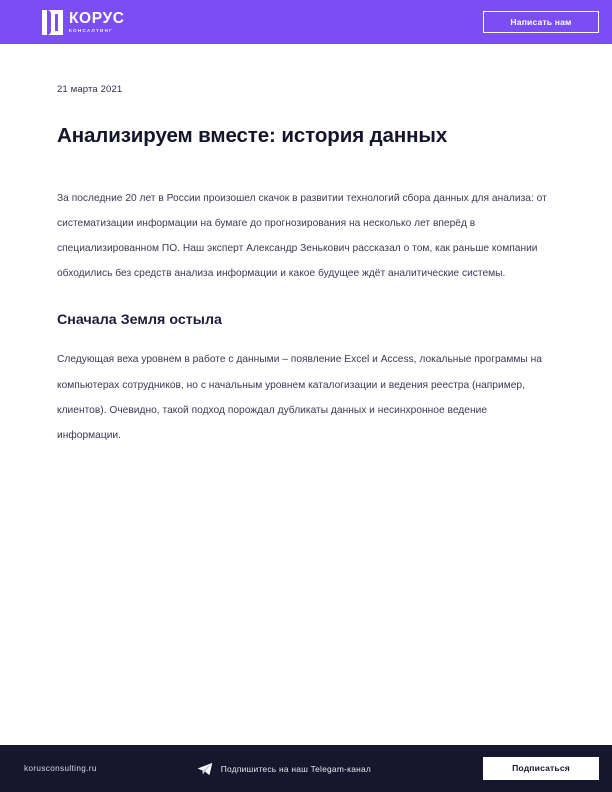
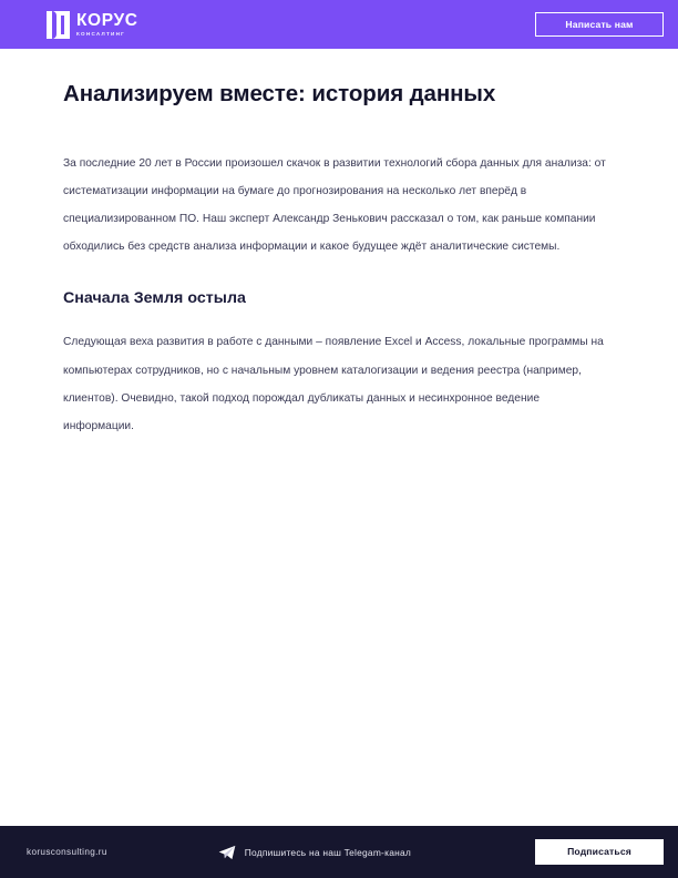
  КОРУС
  Написать нам
- 21 марта 2021
  Анализируем вместе: история данных
  За последние 20 лет в России произошел скачок в развитии технологий сбора данных для анализа: от систематизации информации на бумаге до прогнозирования на несколько лет вперёд в специализированном ПО. Наш эксперт Александр Зенькович рассказал о том, как раньше компании обходились без средств анализа информации и какое будущее ждёт аналитические системы.
  Сначала Земля остыла
- Следующая веха уровнем в работе с данными – появление Excel и Access, локальные программы на компьютерах сотрудников, но с начальным уровнем каталогизации и ведения реестра (например, клиентов). Очевидно, такой подход порождал дубликаты данных и несинхронное ведение информации.
+ Следующая веха развития в работе с данными – появление Excel и Access, локальные программы на компьютерах сотрудников, но с начальным уровнем каталогизации и ведения реестра (например, клиентов). Очевидно, такой подход порождал дубликаты данных и несинхронное ведение информации.
  korusconsulting.ru
  Подпишитесь на наш Telegam-канал
  Подписаться
